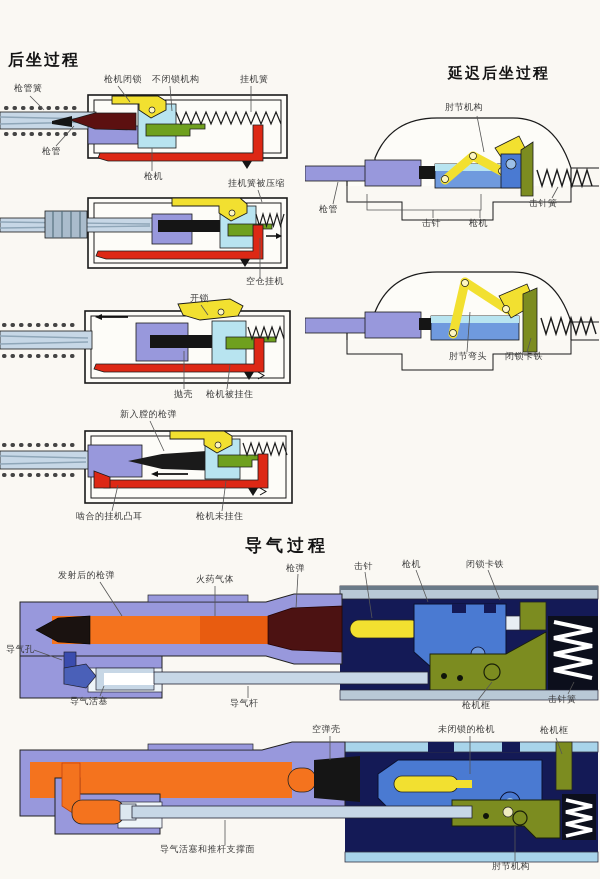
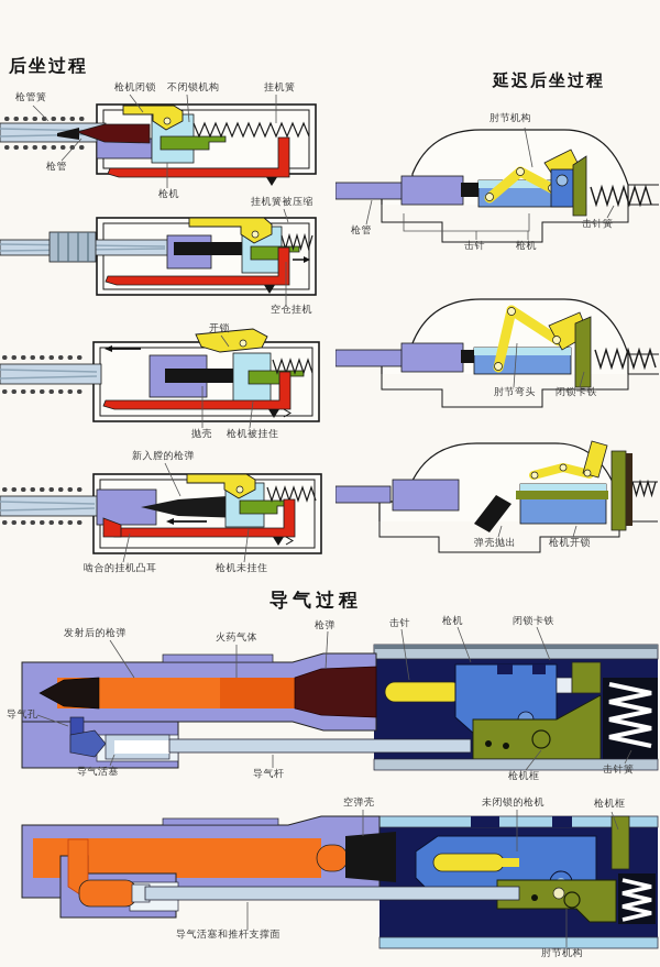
  后坐过程
  延迟后坐过程
  导气过程
  枪机闭锁
  不闭锁机构
  挂机簧
  枪管簧
  枪管
  枪机
  挂机簧被压缩
  空仓挂机
  开锁
  抛壳
  枪机被挂住
  新入膛的枪弹
  啮合的挂机凸耳
  枪机未挂住
  肘节机构
  枪管
  击针
  枪机
  击针簧
  肘节弯头
  闭锁卡铁
+ 弹壳抛出
+ 枪机开锁
  发射后的枪弹
  火药气体
  枪弹
  击针
  枪机
  闭锁卡铁
  导气孔
  导气活塞
  导气杆
  枪机框
  击针簧
  空弹壳
  未闭锁的枪机
  枪机框
  导气活塞和推杆支撑面
  肘节机构
